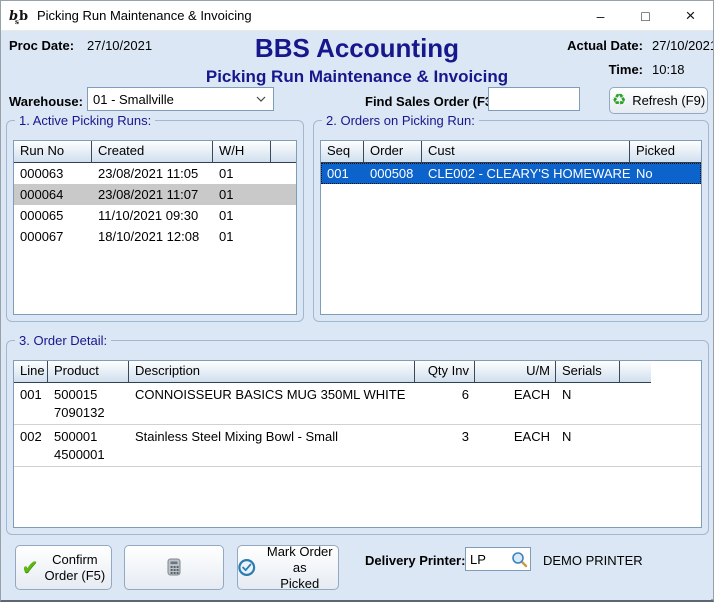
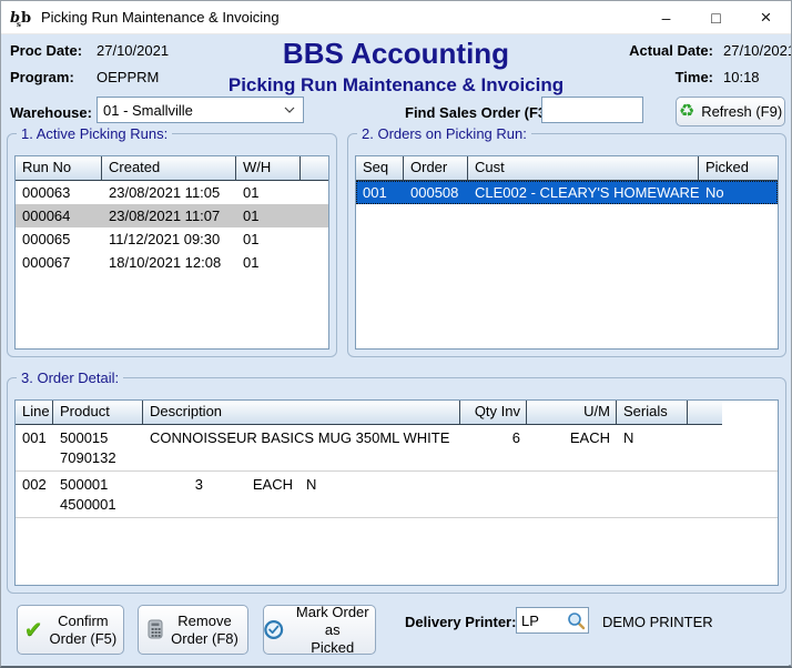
  b
  s
  b
  Picking Run Maintenance & Invoicing
  –
  □
  ×
  Proc Date:
  27/10/2021
+ Program:
+ OEPPRM
  BBS Accounting
  Picking Run Maintenance & Invoicing
  Actual Date:
  27/10/202
  Time:
  10:18
  Warehouse:
  01 - Smallville
  Find Sales Order (F
  ♻
  Refresh (F9)
  1. Active Picking Runs:
  Run No
  Created
  W/H
  000063
  23/08/2021 11:05
  01
  000064
  23/08/2021 11:07
  01
  000065
- 11/10/2021 09:30
+ 11/12/2021 09:30
  01
  000067
  18/10/2021 12:08
  01
  2. Orders on Picking Run:
  Seq
  Order
  Cust
  Picked
  001
  000508
  CLE002 - CLEARY'S HOMEWARE
  No
  3. Order Detail:
  Line
  Product
  Description
  Qty Inv
  U/M
  Serials
  001
  500015
  7090132
  CONNOISSEUR BASICS MUG 350ML WHITE
  6
  EACH
  N
  002
  500001
  4500001
- Stainless Steel Mixing Bowl - Small
  3
  EACH
  N
  ✔
  Confirm
  Order (F5)
+ Remove
+ Order (F8)
  Mark Order as
  Picked
  Delivery Printer:
  LP
  DEMO PRINTER
